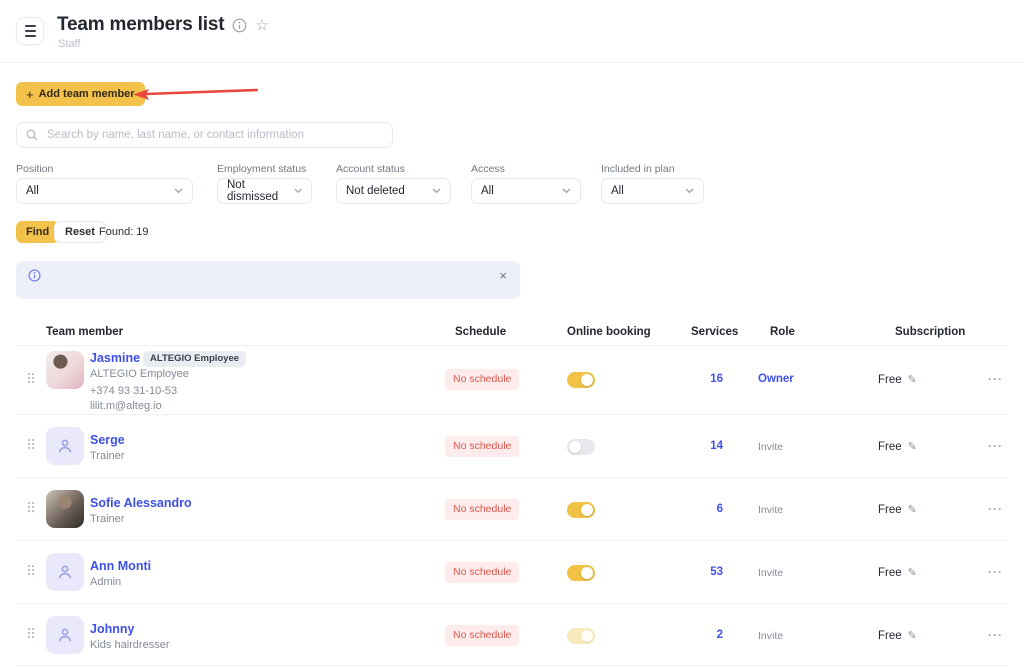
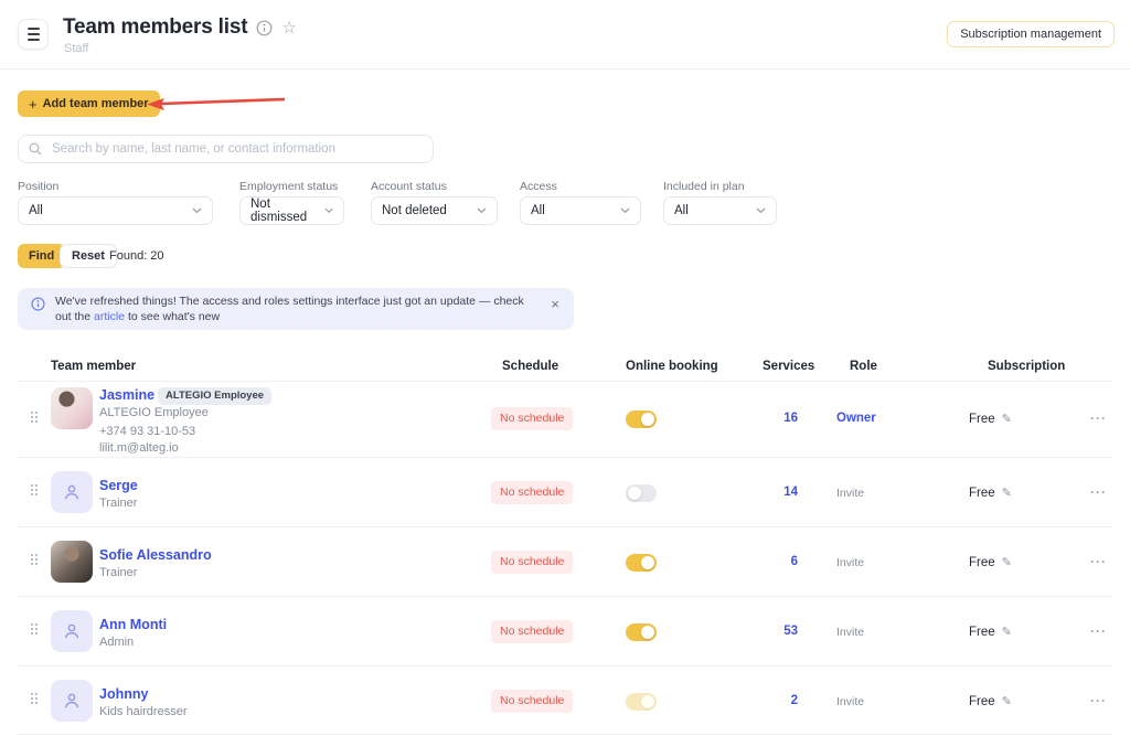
  Team members list
  ☆
  Staff
+ Subscription management
  +
  Add team member
  Search by name, last name, or contact information
  Position
  Employment status
  Account status
  Access
  Included in plan
  All
  Not dismissed
  Not deleted
  All
  All
  Find
  Reset
- Found: 19
+ Found: 20
+ We've refreshed things! The access and roles settings interface just got an update — check out the article to see what's new
  ×
  Team member
  Schedule
  Online booking
  Services
  Role
  Subscription
  Jasmine
  ALTEGIO Employee
  ALTEGIO Employee
  +374 93 31-10-53
  lilit.m@alteg.io
  No schedule
  16
  Owner
  Free
  ✎
  ···
  Serge
  Trainer
  No schedule
  14
  Invite
  Free
  ✎
  ···
  Sofie Alessandro
  Trainer
  No schedule
  6
  Invite
  Free
  ✎
  ···
  Ann Monti
  Admin
  No schedule
  53
  Invite
  Free
  ✎
  ···
  Johnny
  Kids hairdresser
  No schedule
  2
  Invite
  Free
  ✎
  ···
